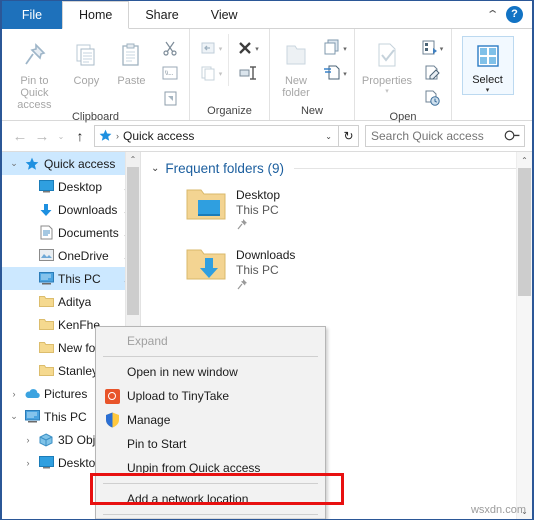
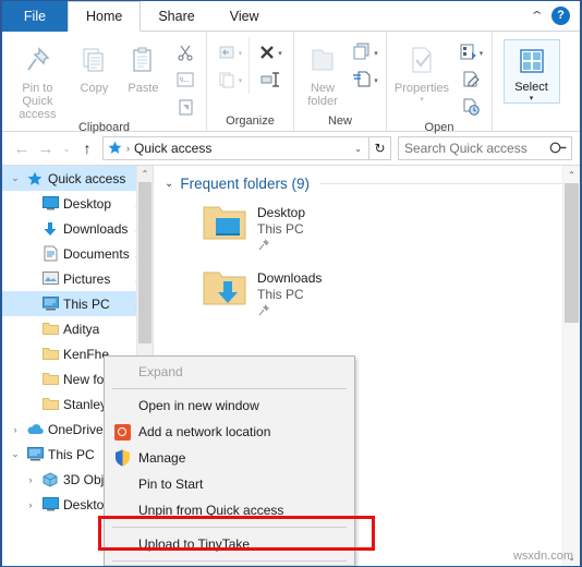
  File
  Home
  Share
  View
  ⌃
  ?
  Pin to Quick
  access
  Copy
  Paste
  Clipboard
  Organize
  New
  folder
  New
  Properties
  Open
  Select
  ←
  →
  ⌄
  ↑
  ›
  Quick access
  ⌄
  ↻
  Search Quick access
  ⌄
  Quick access
  Desktop
  Downloads
  Documents
- OneDrive
+ Pictures
  This PC
  Aditya
  KenFhe
  New fo
  Stanle
  ›
- Pictures
+ OneDrive
  ⌄
  This PC
  ›
  3D Ob
  ›
  Deskto
  ⌃
  ⌄
  Frequent folders (9)
  Desktop
  This PC
  Downloads
  This PC
  ⌃
  ⌄
  Expand
  Open in new window
- Upload to TinyTake
+ Add a network location
  Manage
  Pin to Start
  Unpin from Quick access
- Add a network location
+ Upload to TinyTake
  wsxdn.com
